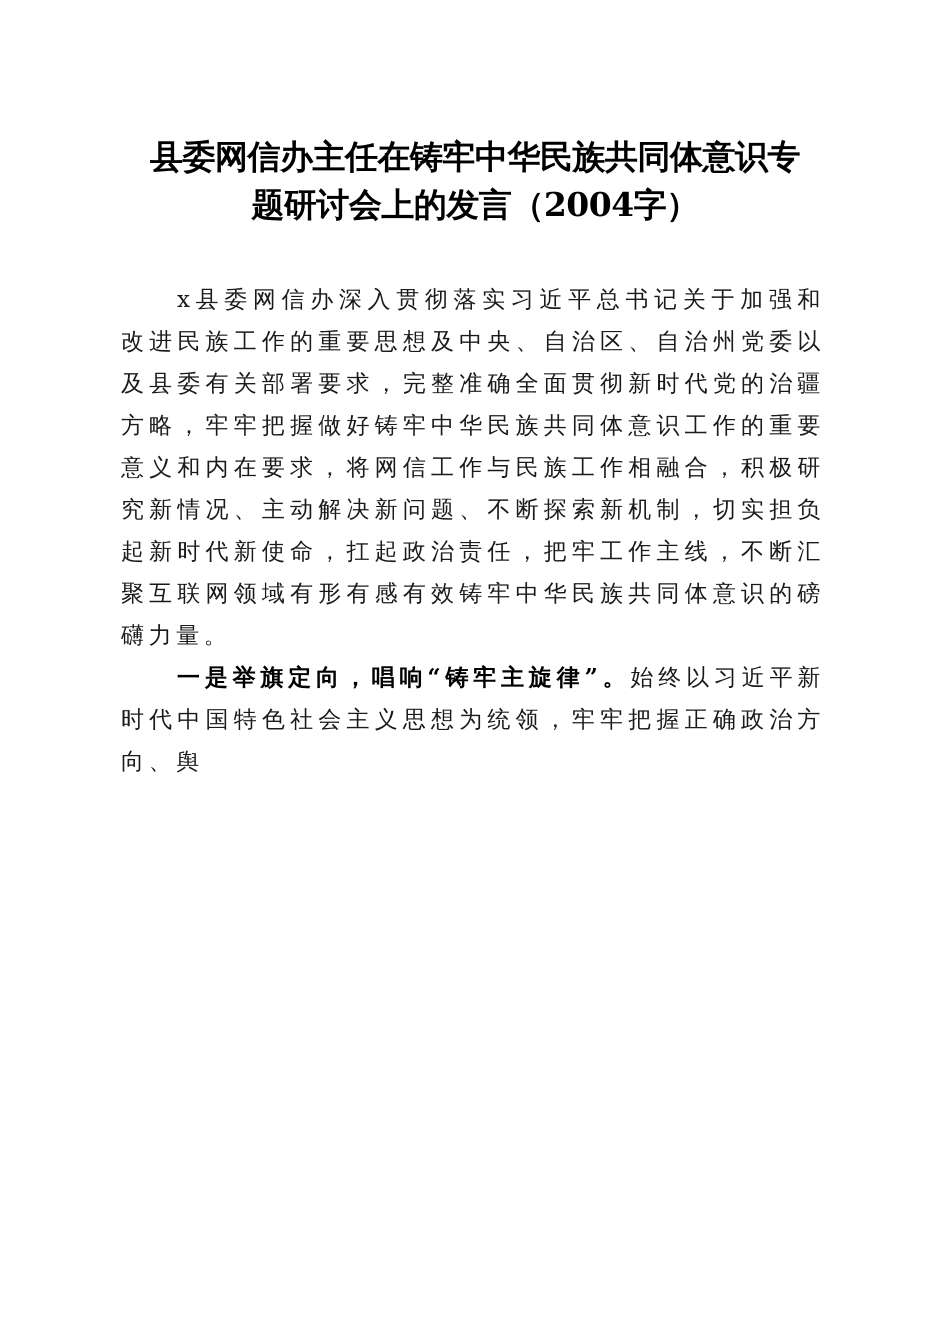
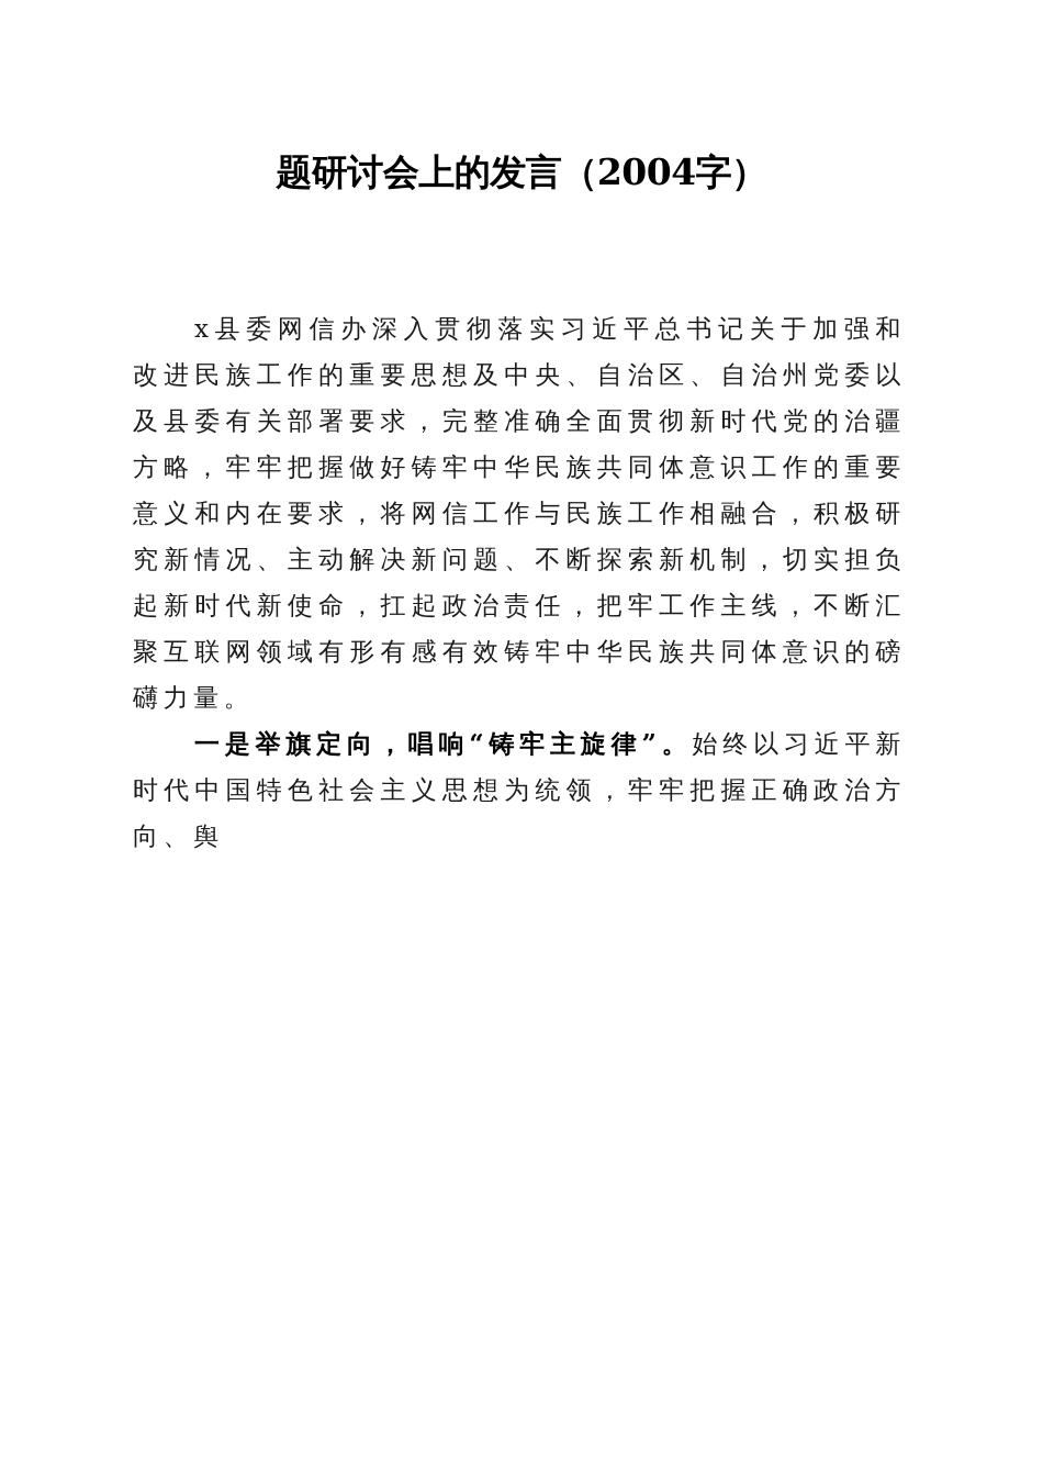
- 县委网信办主任在铸牢中华民族共同体意识专
  题研讨会上的发言（2004字）
  x县委网信办深入贯彻落实习近平总书记关于加强和改进民族工作的重要思想及中央、自治区、自治州党委以及县委有关部署要求，完整准确全面贯彻新时代党的治疆方略，牢牢把握做好铸牢中华民族共同体意识工作的重要意义和内在要求，将网信工作与民族工作相融合，积极研究新情况、主动解决新问题、不断探索新机制，切实担负起新时代新使命，扛起政治责任，把牢工作主线，不断汇聚互联网领域有形有感有效铸牢中华民族共同体意识的磅礴力量。
  一是举旗定向，唱响“铸牢主旋律”。始终以习近平新时代中国特色社会主义思想为统领，牢牢把握正确政治方向、舆
